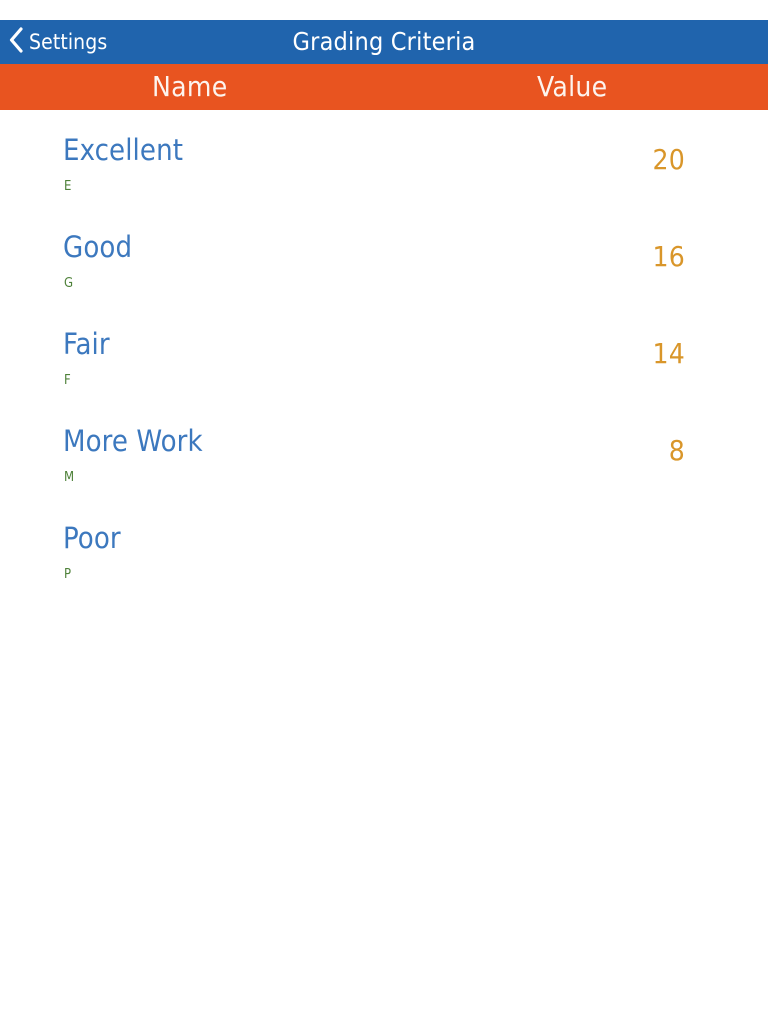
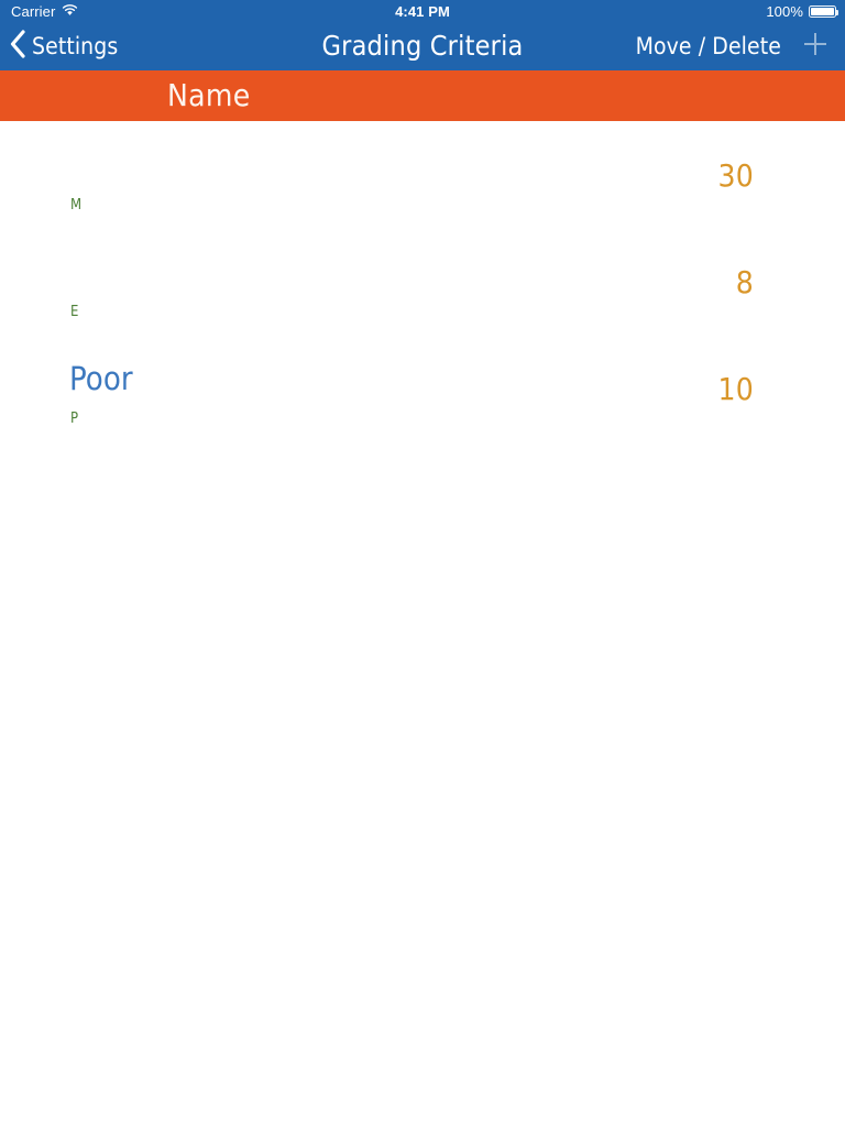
+ Carrier
+ 4:41 PM
+ 100%
  Settings
  Grading Criteria
+ Move / Delete
  Name
- Value
- Excellent
- E
+ M
- 20
+ 30
- Good
- G
- 16
- Fair
- F
- 14
- More Work
- M
+ E
  8
  Poor
  P
+ 10
